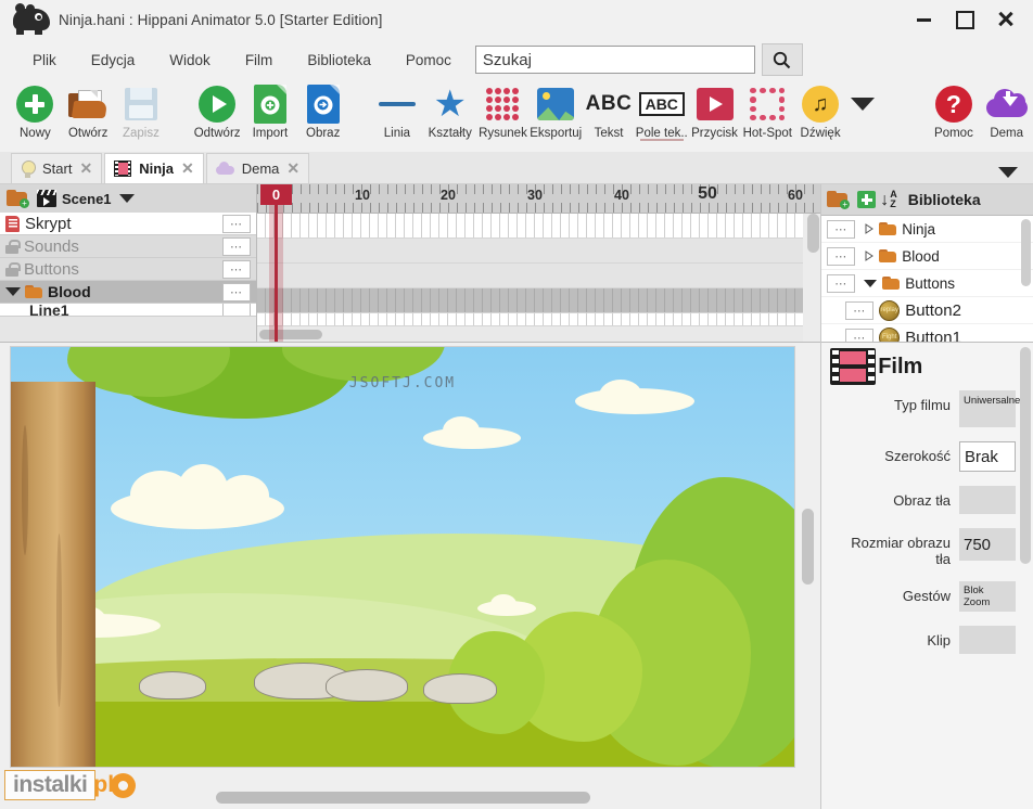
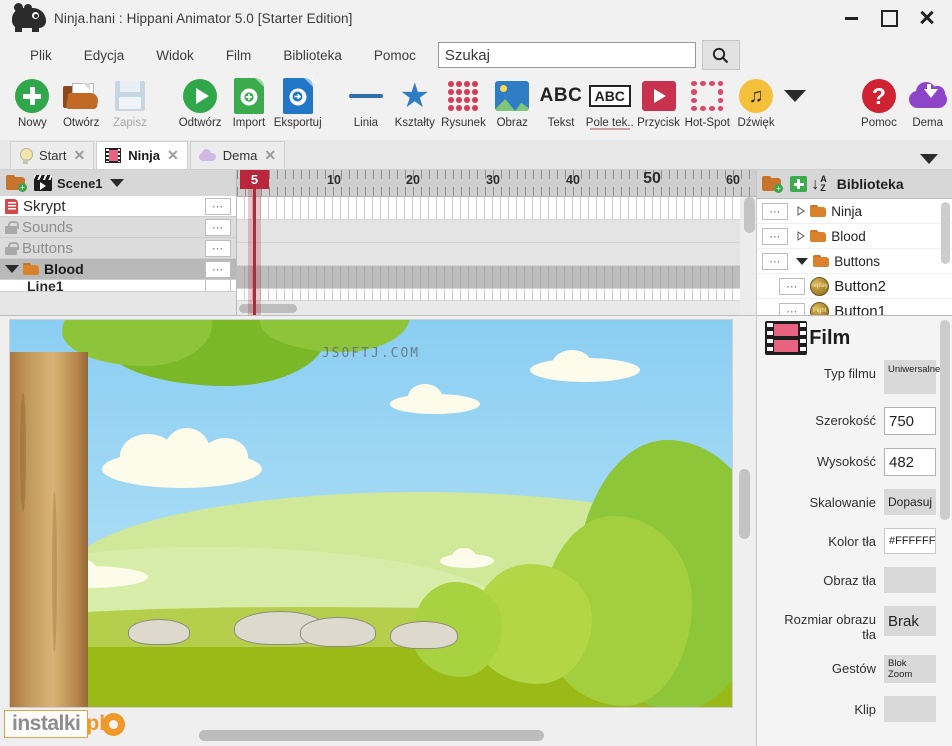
  Ninja.hani : Hippani Animator 5.0 [Starter Edition]
  Plik
  Edycja
  Widok
  Film
  Biblioteka
  Pomoc
  Szukaj
  Nowy
  Otwórz
  Zapisz
  Odtwórz
  Import
- Obraz
+ Eksportuj
  Linia
  ★
  Kształty
  Rysunek
- Eksportuj
+ Obraz
  ABC
  Tekst
  ABC
  Pole tek..
  Przycisk
  Hot-Spot
  ♫
  Dźwięk
  ?
  Pomoc
  Dema
  Start
  ✕
  Ninja
  ✕
  Dema
  ✕
  +
  Scene1
  Skrypt
  ⋯
  Sounds
  ⋯
  Buttons
  ⋯
  Blood
  ⋯
  Line1
  10
  20
  30
  40
  50
  60
- 0
+ 5
  JSOFTJ.COM
  +
  ↓
  A
  Z
  Biblioteka
  ⋯
  Ninja
  ⋯
  Blood
  ⋯
  Buttons
  ⋯
  Button2
  ⋯
  Button1
  Film
  Typ filmu
  Uniwersalne
  Szerokość
- Brak
+ 750
+ Wysokość
+ 482
+ Skalowanie
+ Dopasuj
+ Kolor tła
+ #FFFFFF
  Obraz tła
  Rozmiar obrazu tła
- 750
+ Brak
  Gestów
  Blok Zoom
  Klip
  instalki
